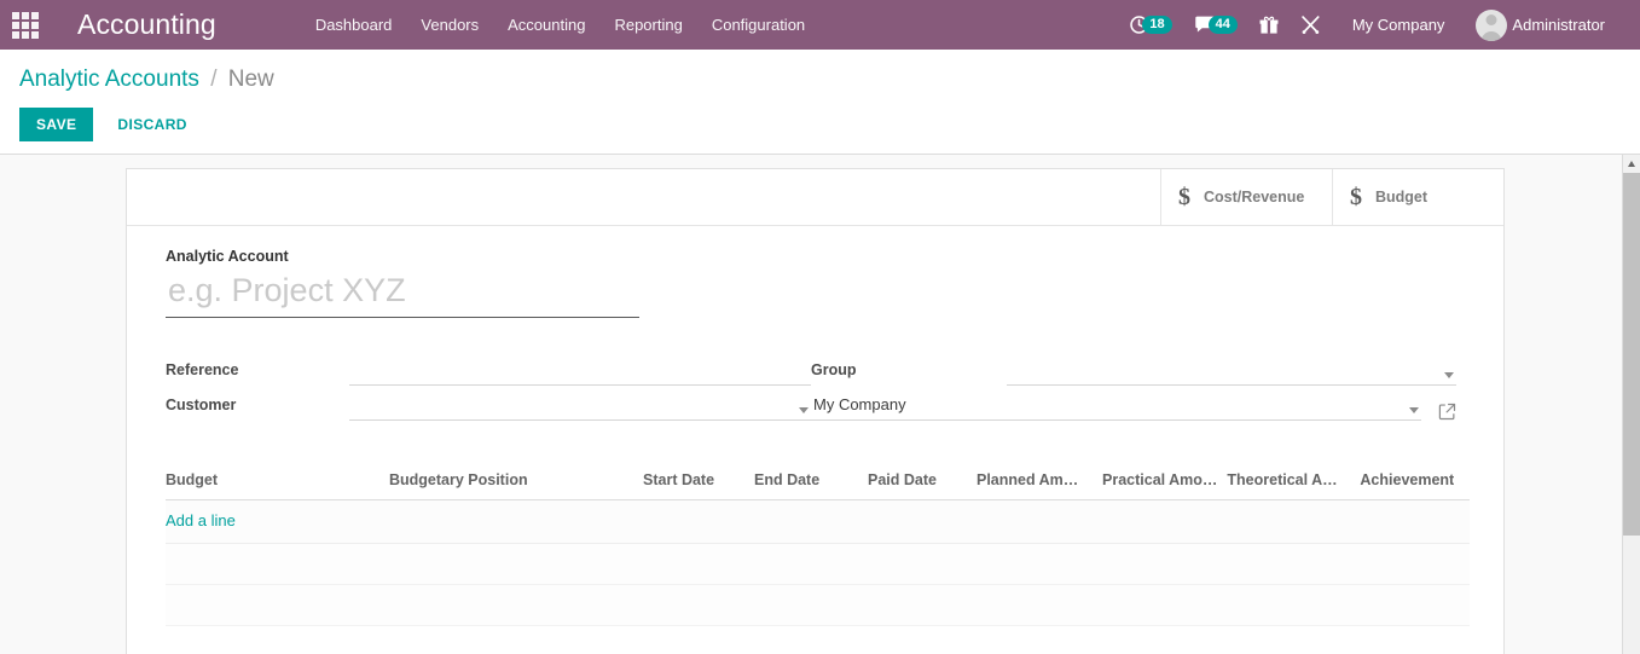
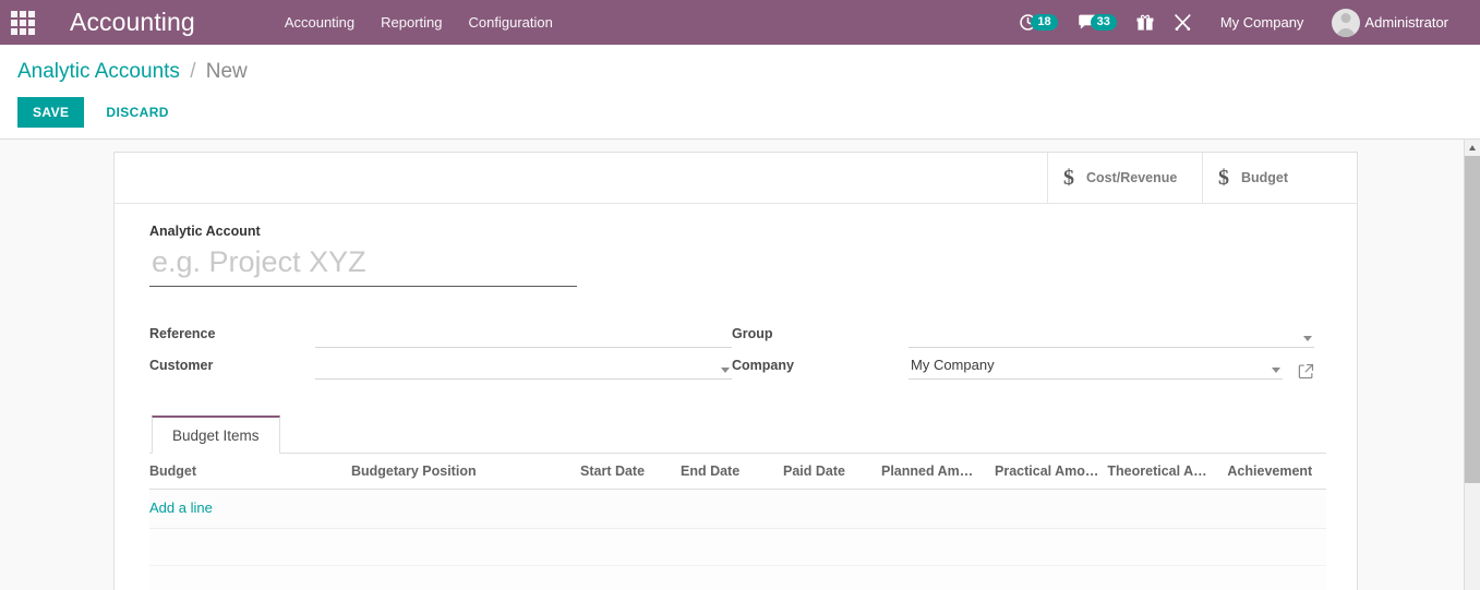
  Accounting
- Dashboard
- Vendors
  Accounting
  Reporting
  Configuration
  18
- 44
+ 33
  My Company
  Administrator
  Analytic Accounts / New
  SAVE
  DISCARD
  $
  Cost/Revenue
  $
  Budget
  Analytic Account
  e.g. Project XYZ
  Reference
  Customer
  Group
+ Company
  My Company
+ Budget Items
  Budget	Budgetary Position	Start Date	End Date	Paid Date	Planned Am…	Practical Amo…	Theoretical A…	Achievement
  Add a line
